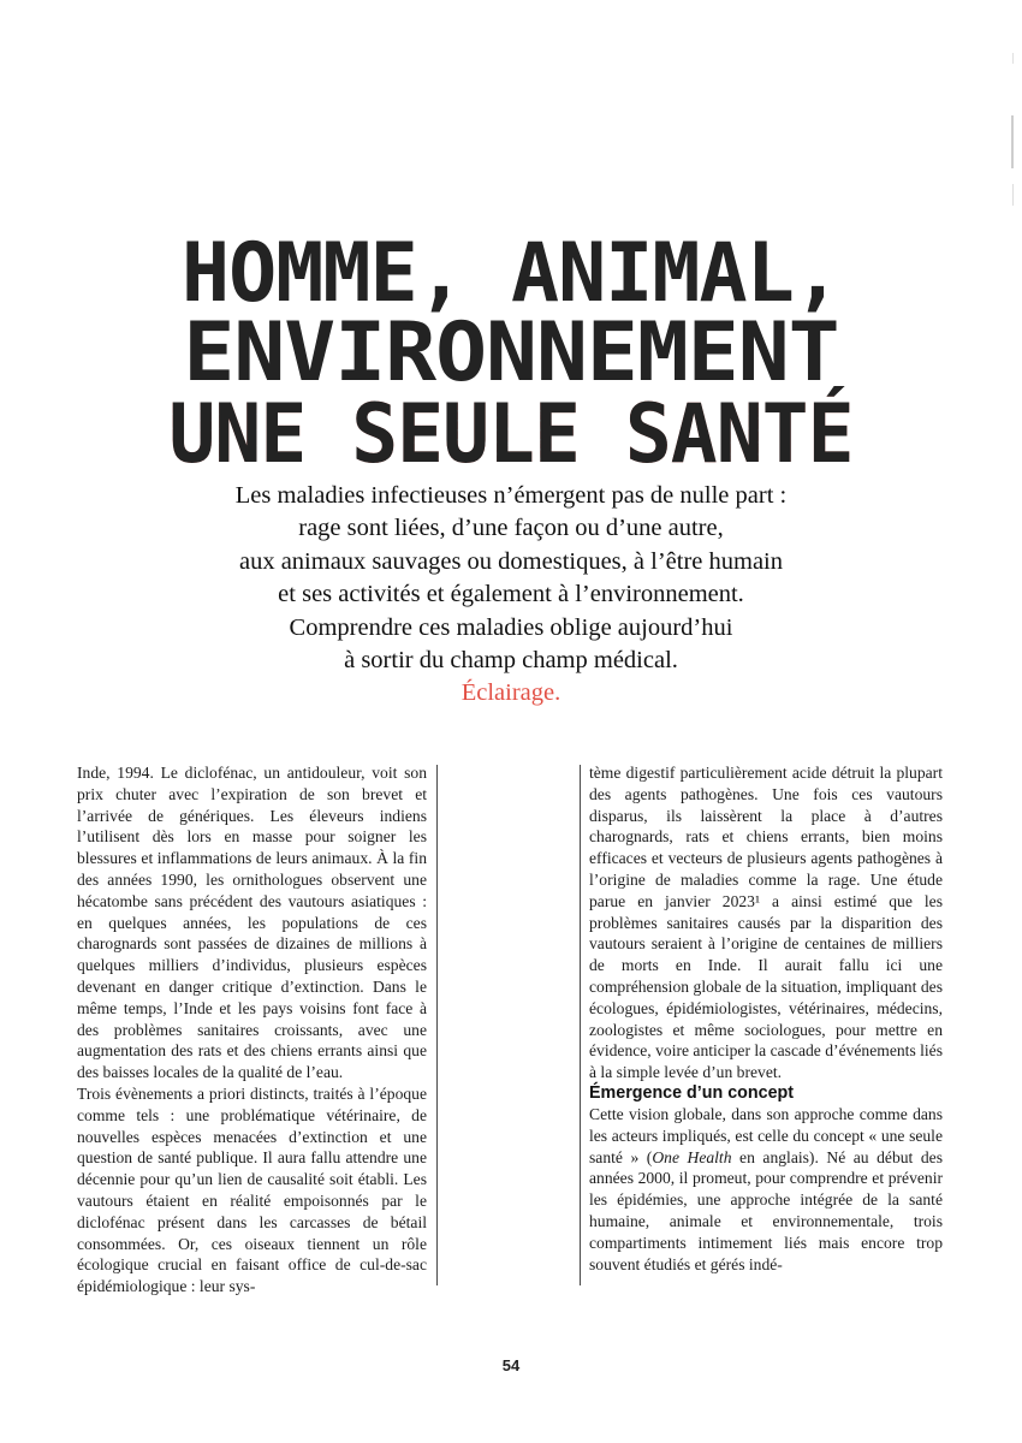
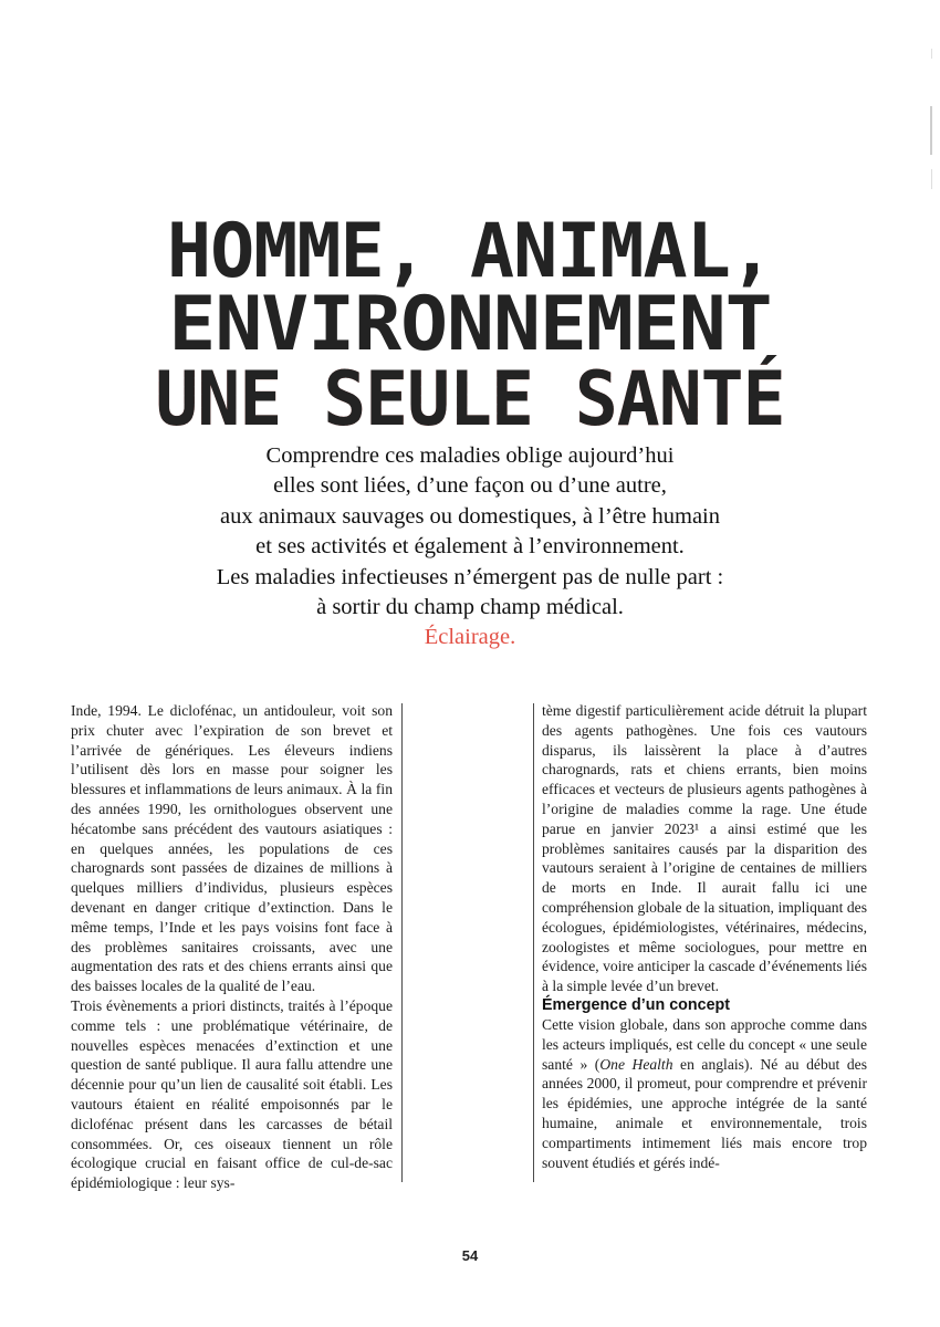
  HOMME, ANIMAL,
  ENVIRONNEMENT
  UNE SEULE SANTÉ
- Les maladies infectieuses n’émergent pas de nulle part :
+ Comprendre ces maladies oblige aujourd’hui
- rage sont liées, d’une façon ou d’une autre,
+ elles sont liées, d’une façon ou d’une autre,
  aux animaux sauvages ou domestiques, à l’être humain
  et ses activités et également à l’environnement.
- Comprendre ces maladies oblige aujourd’hui
+ Les maladies infectieuses n’émergent pas de nulle part :
  à sortir du champ champ médical.
  Éclairage.
  Inde, 1994. Le diclofénac, un antidouleur, voit son prix chuter avec l’expiration de son brevet et l’arrivée de génériques. Les éleveurs indiens l’utilisent dès lors en masse pour soigner les blessures et inflammations de leurs animaux. À la fin des années 1990, les ornithologues observent une hécatombe sans précédent des vautours asiatiques : en quelques années, les populations de ces charognards sont passées de dizaines de millions à quelques milliers d’individus, plusieurs espèces devenant en danger critique d’extinction. Dans le même temps, l’Inde et les pays voisins font face à des problèmes sanitaires croissants, avec une augmentation des rats et des chiens errants ainsi que des baisses locales de la qualité de l’eau.
  Trois évènements a priori distincts, traités à l’époque comme tels : une problématique vétérinaire, de nouvelles espèces menacées d’extinction et une question de santé publique. Il aura fallu attendre une décennie pour qu’un lien de causalité soit établi. Les vautours étaient en réalité empoisonnés par le diclofénac présent dans les carcasses de bétail consommées. Or, ces oiseaux tiennent un rôle écologique crucial en faisant office de cul-de-sac épidémiologique : leur sys-
  tème digestif particulièrement acide détruit la plupart des agents pathogènes. Une fois ces vautours disparus, ils laissèrent la place à d’autres charognards, rats et chiens errants, bien moins efficaces et vecteurs de plusieurs agents pathogènes à l’origine de maladies comme la rage. Une étude parue en janvier 2023¹ a ainsi estimé que les problèmes sanitaires causés par la disparition des vautours seraient à l’origine de centaines de milliers de morts en Inde. Il aurait fallu ici une compréhension globale de la situation, impliquant des écologues, épidémiologistes, vétérinaires, médecins, zoologistes et même sociologues, pour mettre en évidence, voire anticiper la cascade d’événements liés à la simple levée d’un brevet.
  Émergence d’un concept
  Cette vision globale, dans son approche comme dans les acteurs impliqués, est celle du concept « une seule santé » (One Health en anglais). Né au début des années 2000, il promeut, pour comprendre et prévenir les épidémies, une approche intégrée de la santé humaine, animale et environnementale, trois compartiments intimement liés mais encore trop souvent étudiés et gérés indé-
  54
